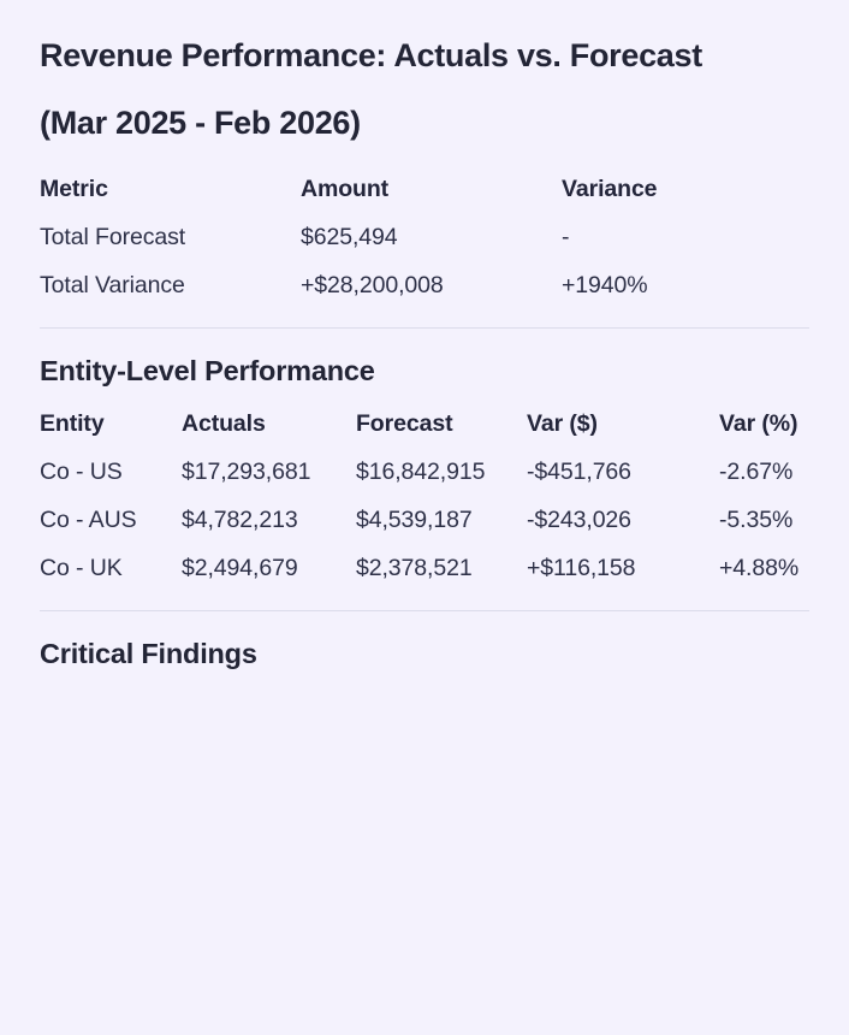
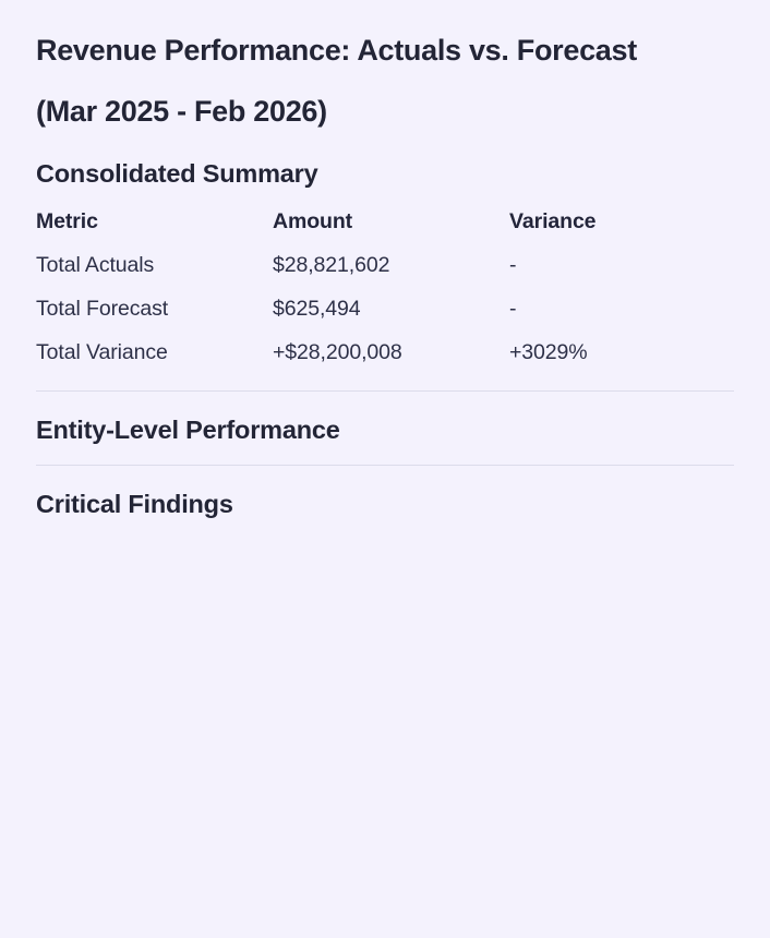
  Revenue Performance: Actuals vs. Forecast (Mar 2025 - Feb 2026)
+ Consolidated Summary
  Metric	Amount	Variance
+ Total Actuals	$28,821,602	-
  Total Forecast	$625,494	-
- Total Variance	+$28,200,008	+1940%
+ Total Variance	+$28,200,008	+3029%
  Entity-Level Performance
- Entity	Actuals	Forecast	Var ($)	Var (%)
- Co - US	$17,293,681	$16,842,915	-$451,766	-2.67%
- Co - AUS	$4,782,213	$4,539,187	-$243,026	-5.35%
- Co - UK	$2,494,679	$2,378,521	+$116,158	+4.88%
  Critical Findings
